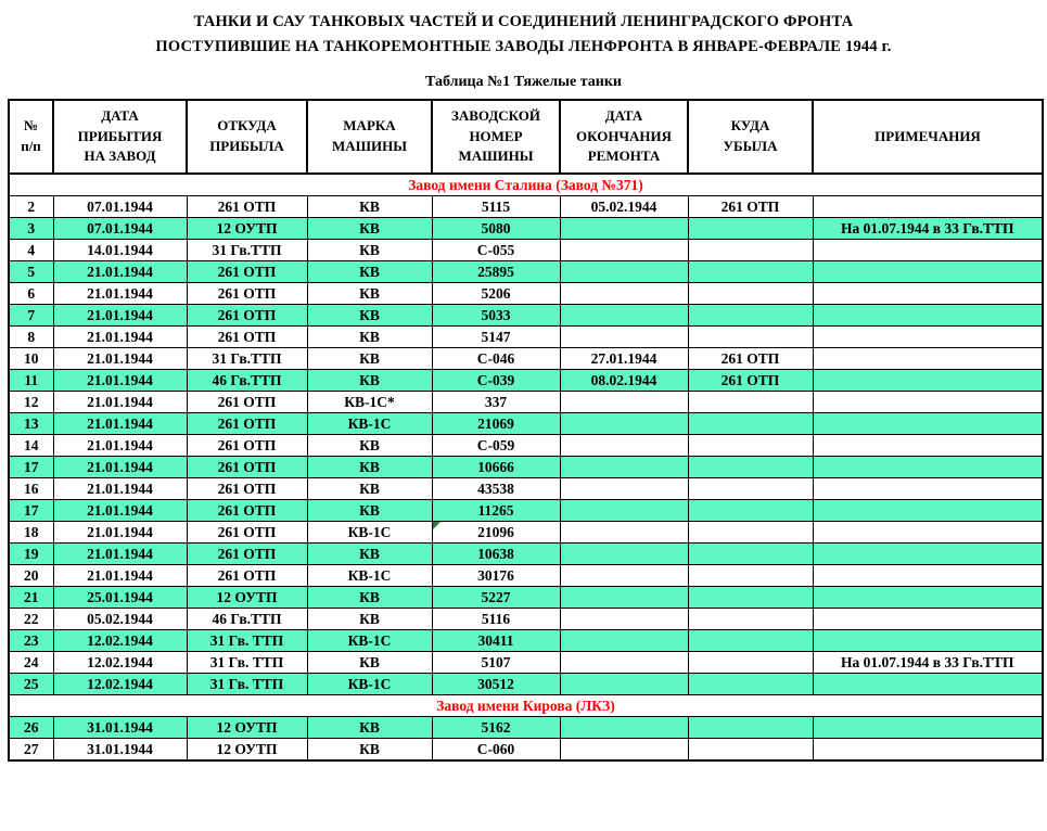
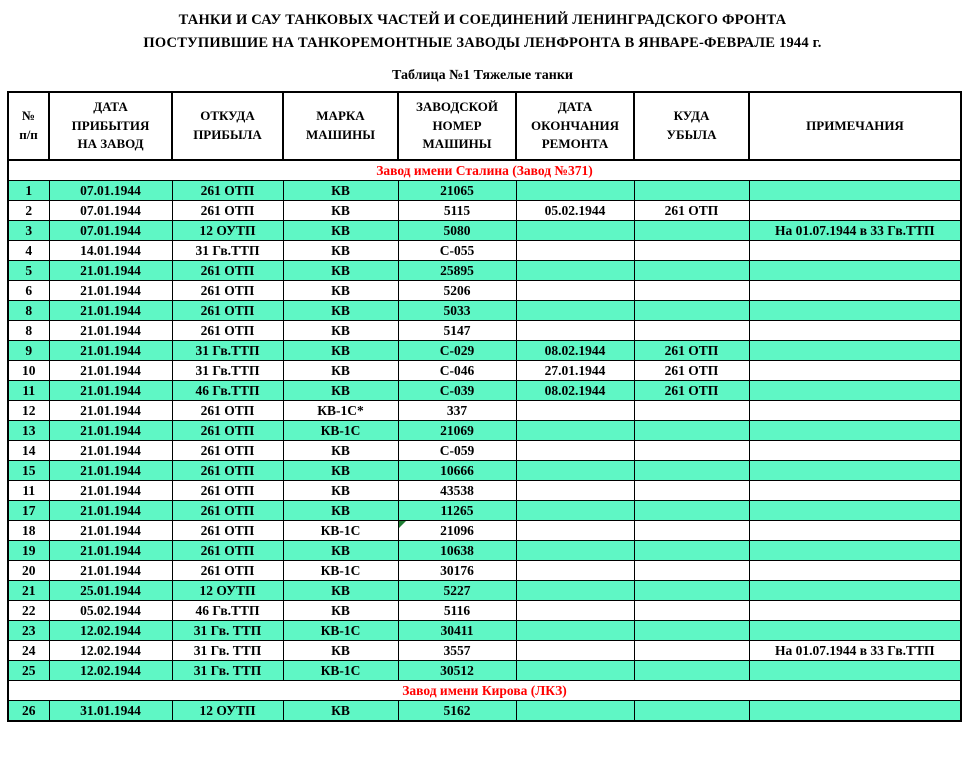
  ТАНКИ И САУ ТАНКОВЫХ ЧАСТЕЙ И СОЕДИНЕНИЙ ЛЕНИНГРАДСКОГО ФРОНТА
  ПОСТУПИВШИЕ НА ТАНКОРЕМОНТНЫЕ ЗАВОДЫ ЛЕНФРОНТА В ЯНВАРЕ-ФЕВРАЛЕ 1944 г.
  Таблица №1 Тяжелые танки
  № п/п	ДАТА ПРИБЫТИЯ НА ЗАВОД	ОТКУДА ПРИБЫЛА	МАРКА МАШИНЫ	ЗАВОДСКОЙ НОМЕР МАШИНЫ	ДАТА ОКОНЧАНИЯ РЕМОНТА	КУДА УБЫЛА	ПРИМЕЧАНИЯ
  Завод имени Сталина (Завод №371)
+ 1	07.01.1944	261 ОТП	КВ	21065
  2	07.01.1944	261 ОТП	КВ	5115	05.02.1944	261 ОТП
  3	07.01.1944	12 ОУТП	КВ	5080			На 01.07.1944 в 33 Гв.ТТП
  4	14.01.1944	31 Гв.ТТП	КВ	С-055
  5	21.01.1944	261 ОТП	КВ	25895
  6	21.01.1944	261 ОТП	КВ	5206
- 7	21.01.1944	261 ОТП	КВ	5033
+ 8	21.01.1944	261 ОТП	КВ	5033
  8	21.01.1944	261 ОТП	КВ	5147
+ 9	21.01.1944	31 Гв.ТТП	КВ	С-029	08.02.1944	261 ОТП
  10	21.01.1944	31 Гв.ТТП	КВ	С-046	27.01.1944	261 ОТП
  11	21.01.1944	46 Гв.ТТП	КВ	С-039	08.02.1944	261 ОТП
  12	21.01.1944	261 ОТП	КВ-1С*	337
  13	21.01.1944	261 ОТП	КВ-1С	21069
  14	21.01.1944	261 ОТП	КВ	С-059
- 17	21.01.1944	261 ОТП	КВ	10666
+ 15	21.01.1944	261 ОТП	КВ	10666
- 16	21.01.1944	261 ОТП	КВ	43538
+ 11	21.01.1944	261 ОТП	КВ	43538
  17	21.01.1944	261 ОТП	КВ	11265
  18	21.01.1944	261 ОТП	КВ-1С	21096
  19	21.01.1944	261 ОТП	КВ	10638
  20	21.01.1944	261 ОТП	КВ-1С	30176
  21	25.01.1944	12 ОУТП	КВ	5227
  22	05.02.1944	46 Гв.ТТП	КВ	5116
  23	12.02.1944	31 Гв. ТТП	КВ-1С	30411
- 24	12.02.1944	31 Гв. ТТП	КВ	5107			На 01.07.1944 в 33 Гв.ТТП
+ 24	12.02.1944	31 Гв. ТТП	КВ	3557			На 01.07.1944 в 33 Гв.ТТП
  25	12.02.1944	31 Гв. ТТП	КВ-1С	30512
  Завод имени Кирова (ЛКЗ)
  26	31.01.1944	12 ОУТП	КВ	5162
- 27	31.01.1944	12 ОУТП	КВ	С-060
